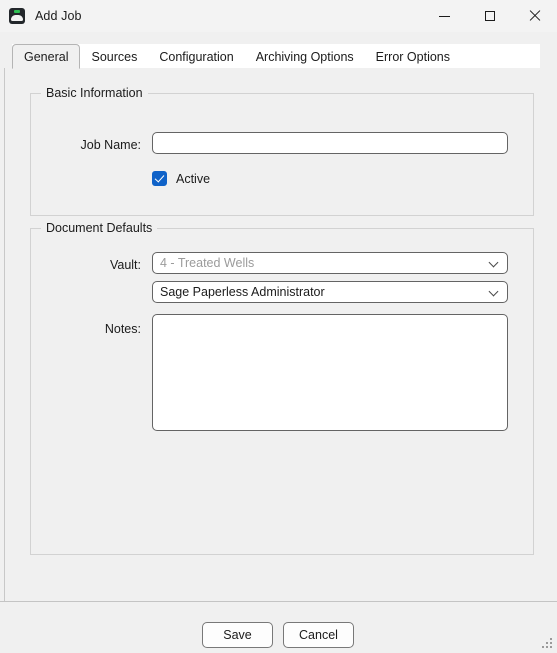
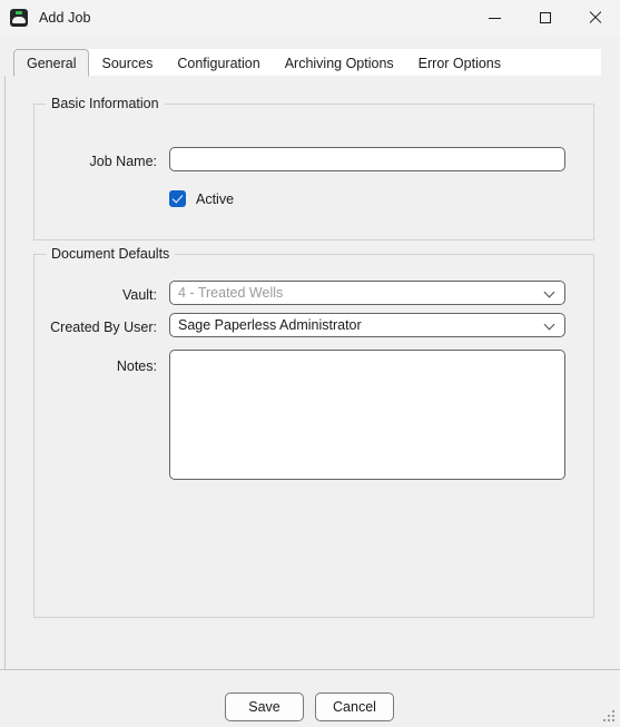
  Add Job
  General
  Sources
  Configuration
  Archiving Options
  Error Options
  Basic Information
  Job Name:
  Active
  Document Defaults
  Vault:
  4 - Treated Wells
+ Created By User:
  Sage Paperless Administrator
  Notes:
  Save
  Cancel
